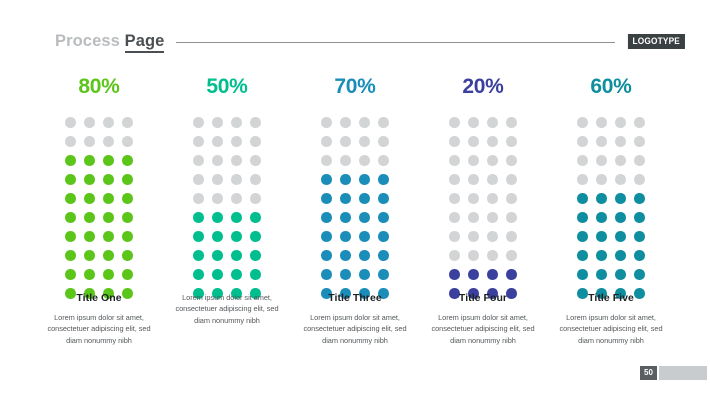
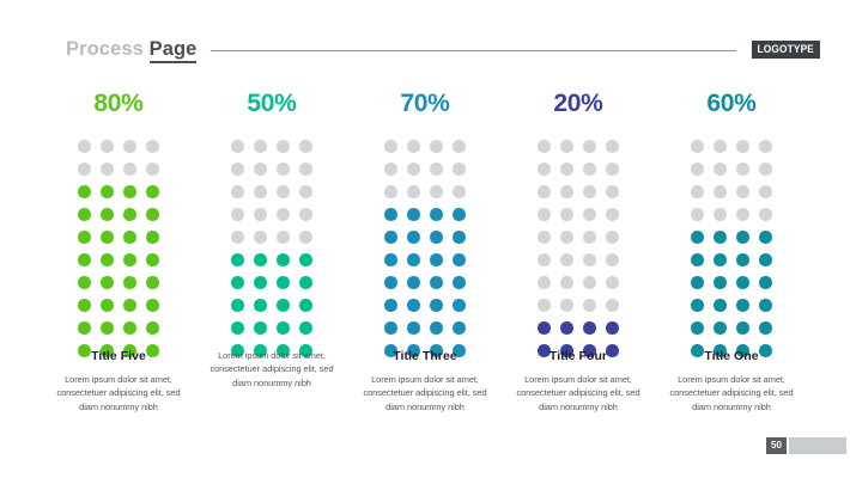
  Process Page
  LOGOTYPE
  80%
  50%
  70%
  20%
  60%
- Title One
+ Title Five
  Lorem ipsum dolor sit amet, consectetuer adipiscing elit, sed diam nonummy nibh
  Lorem ipsum dolor sit amet, consectetuer adipiscing elit, sed diam nonummy nibh
  Title Three
  Lorem ipsum dolor sit amet, consectetuer adipiscing elit, sed diam nonummy nibh
  Title Four
  Lorem ipsum dolor sit amet, consectetuer adipiscing elit, sed diam nonummy nibh
- Title Five
+ Title One
  Lorem ipsum dolor sit amet, consectetuer adipiscing elit, sed diam nonummy nibh
  50
